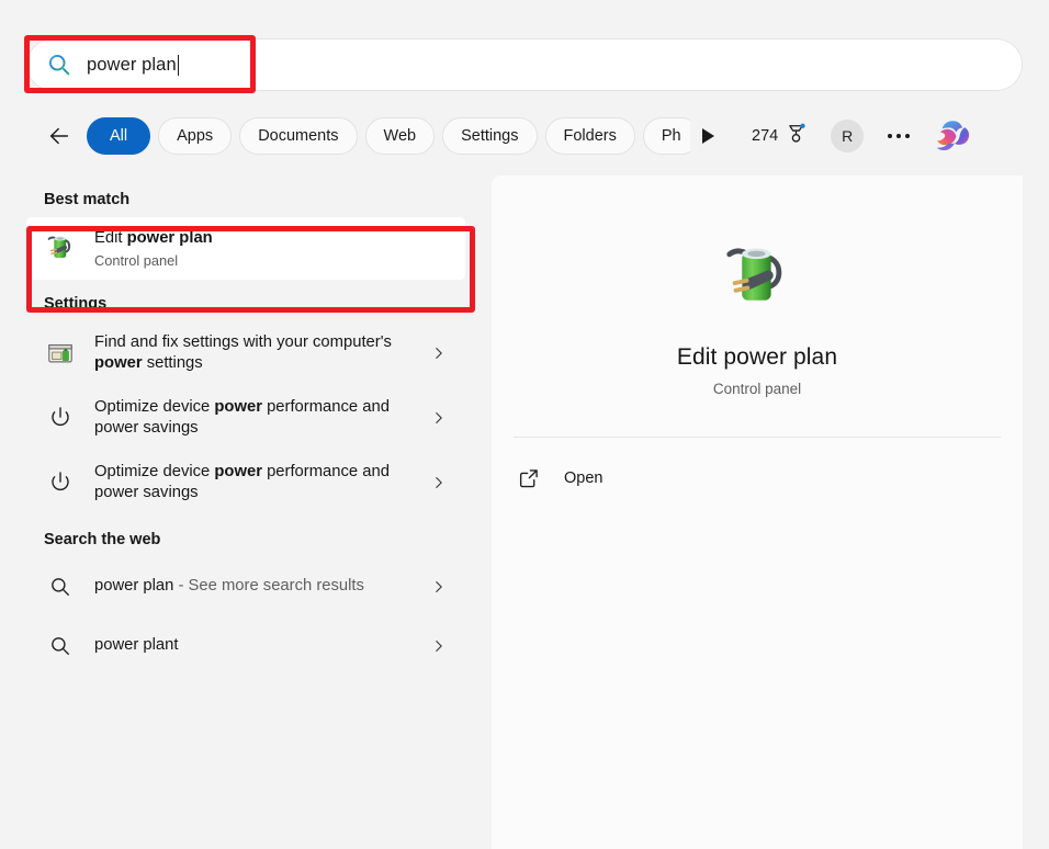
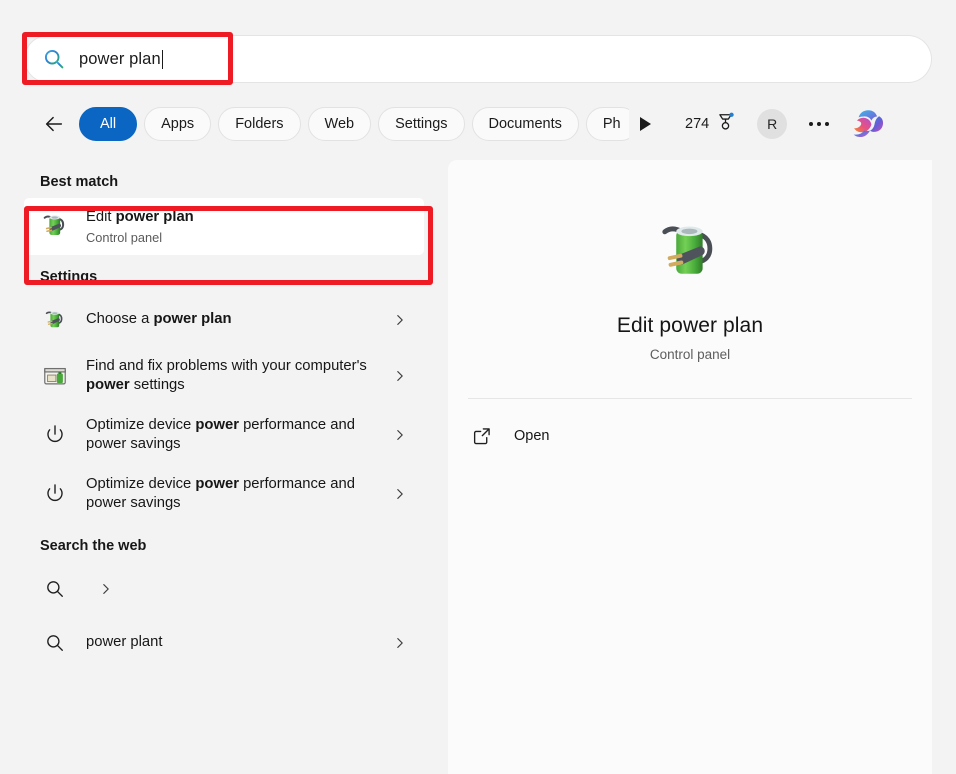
  power plan
  All
  Apps
- Documents
+ Folders
  Web
  Settings
- Folders
+ Documents
  Ph
  274
  R
  Best match
  Edit power plan
  Control panel
  Settings
+ Choose a power plan
- Find and fix settings with your computer's power settings
+ Find and fix problems with your computer's power settings
  Optimize device power performance and power savings
  Optimize device power performance and power savings
  Search the web
- power plan - See more search results
  power plant
  Edit power plan
  Control panel
  Open
